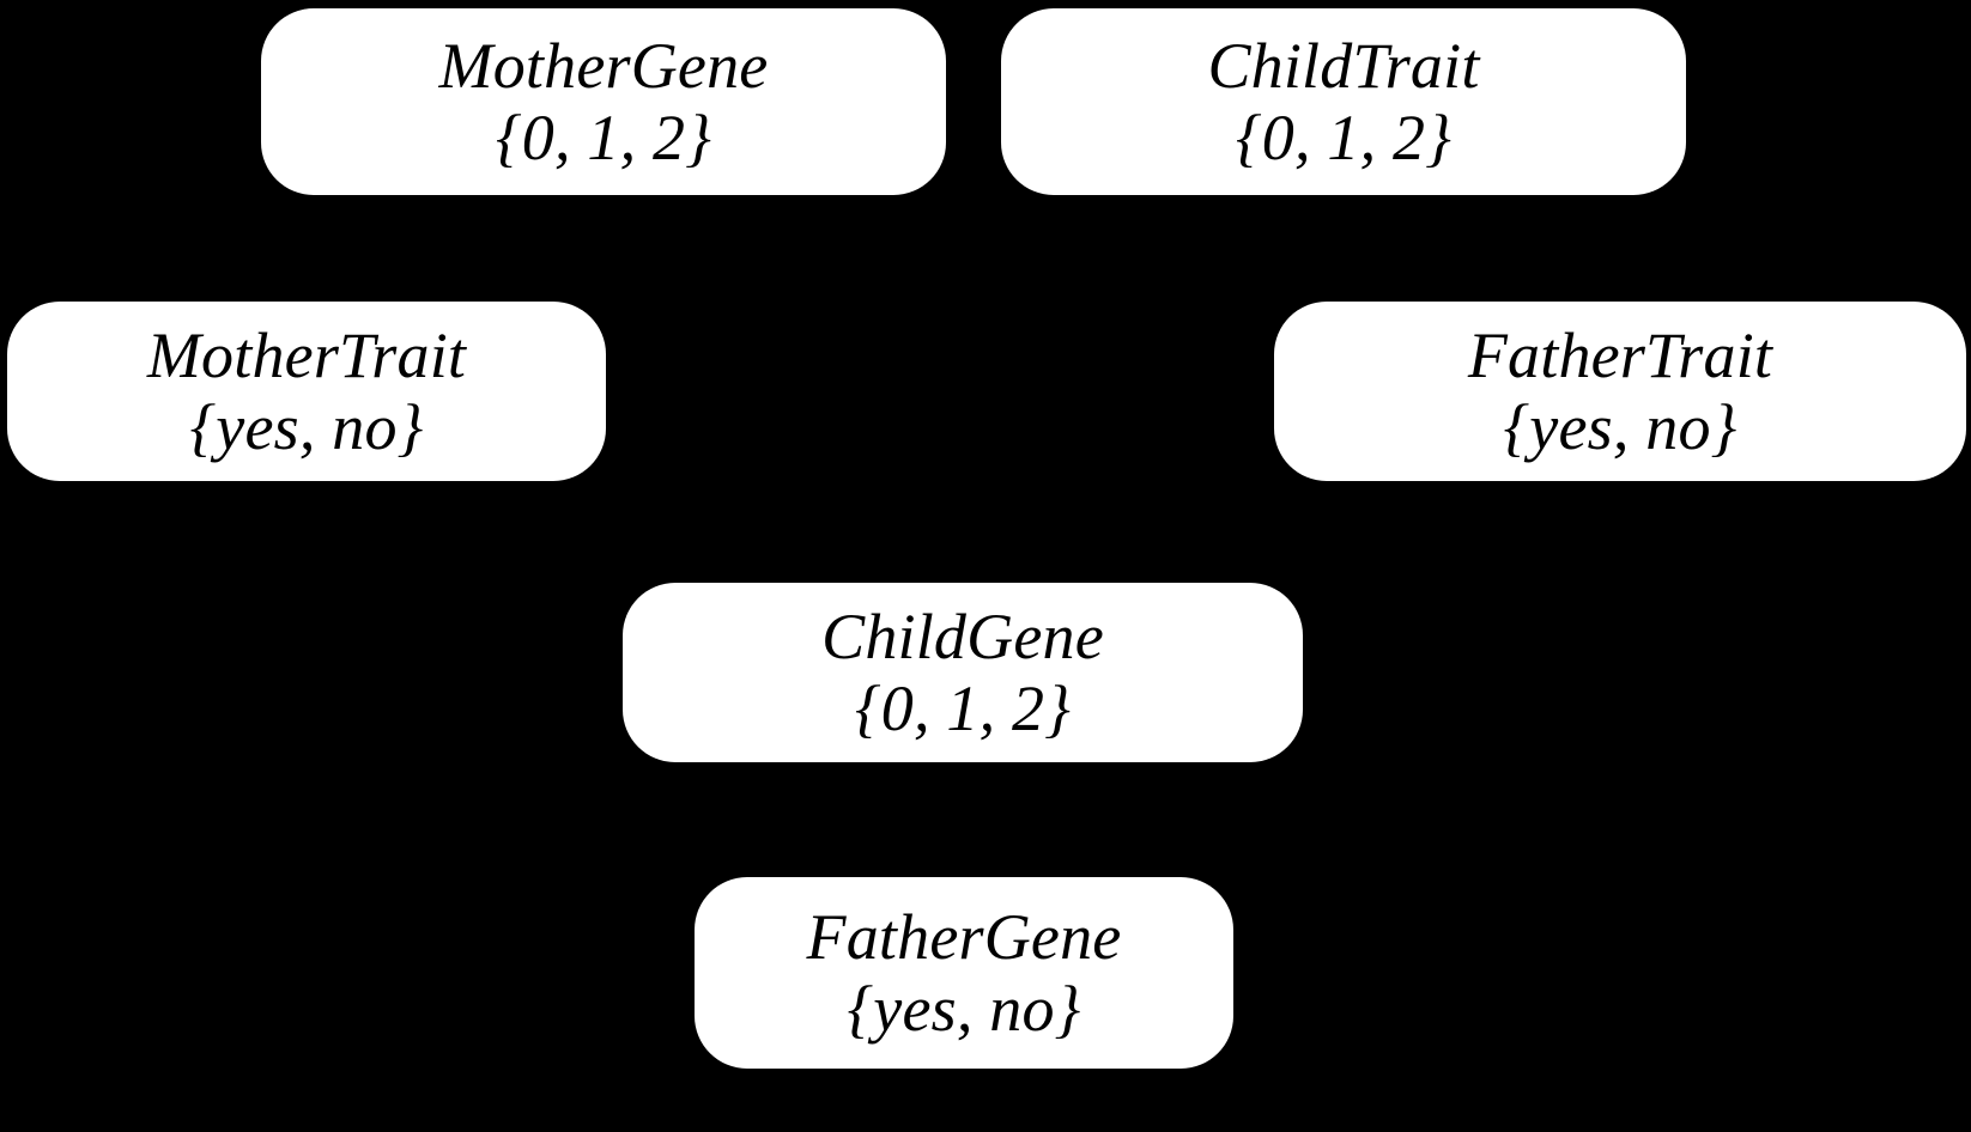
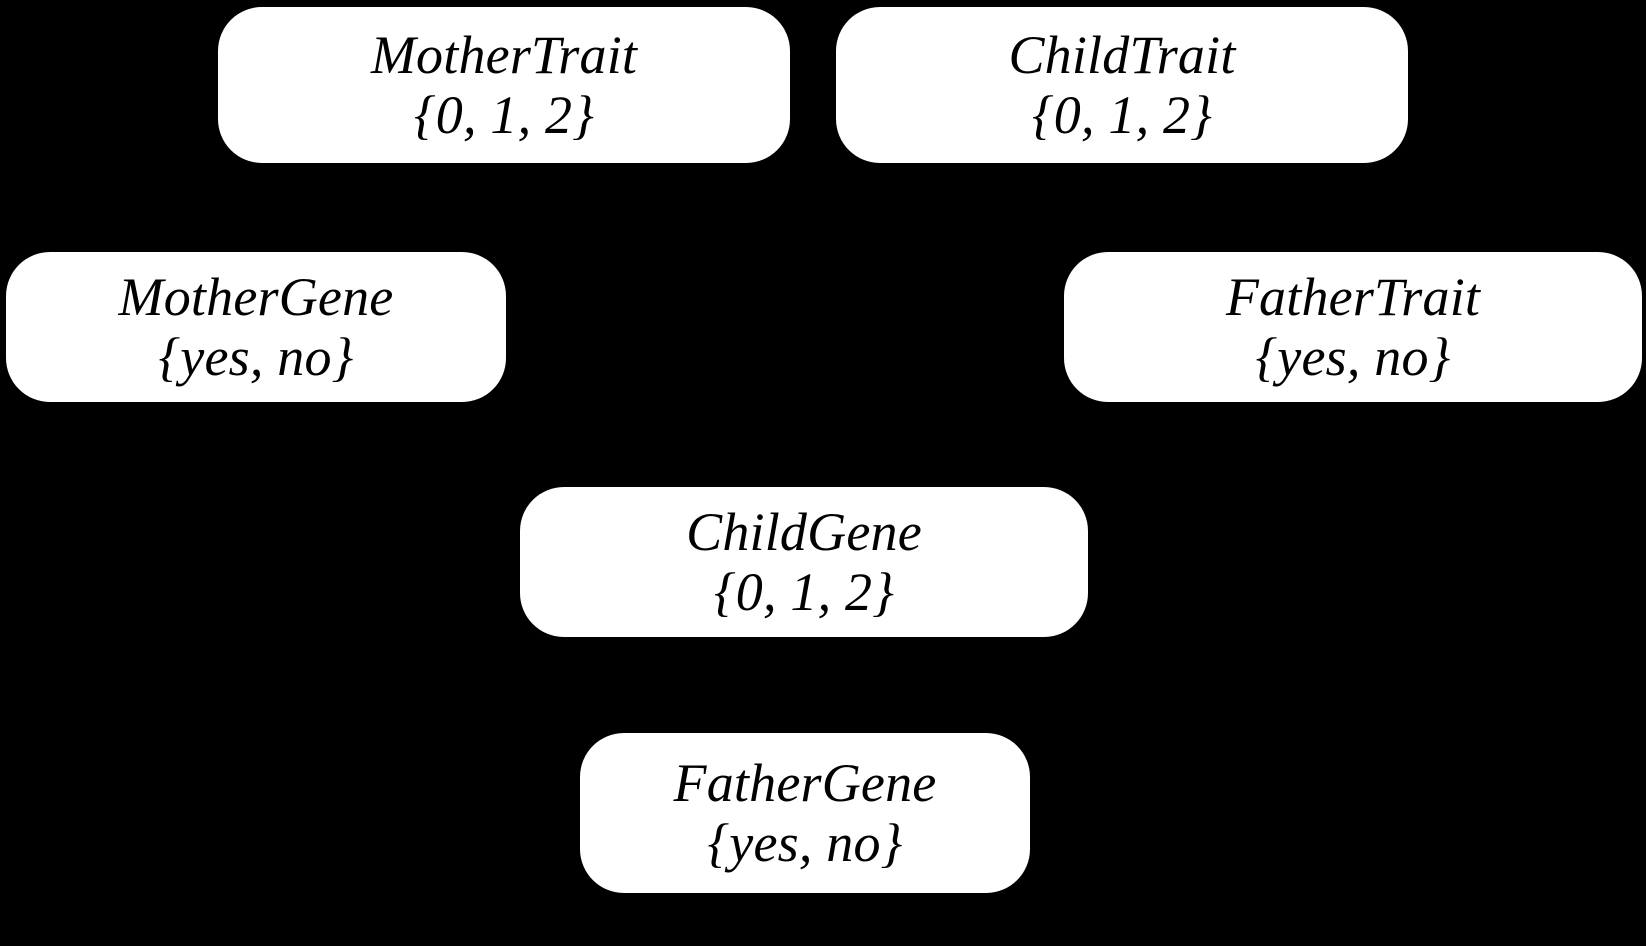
- MotherGene
+ MotherTrait
  {0, 1, 2}
  ChildTrait
  {0, 1, 2}
- MotherTrait
+ MotherGene
  {yes, no}
  FatherTrait
  {yes, no}
  ChildGene
  {0, 1, 2}
  FatherGene
  {yes, no}
